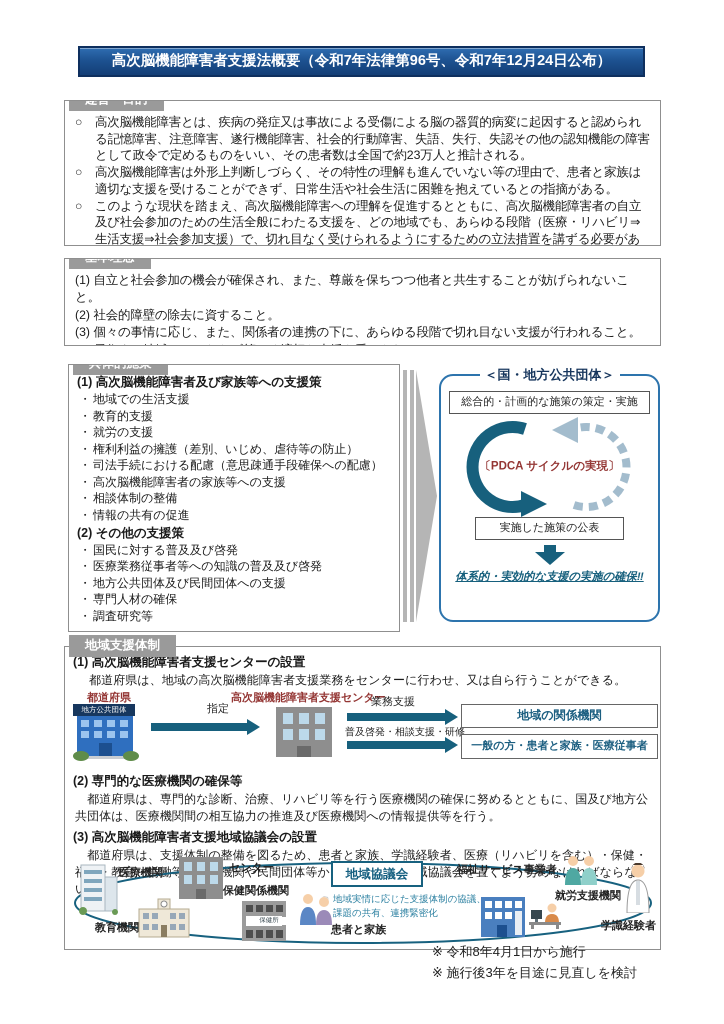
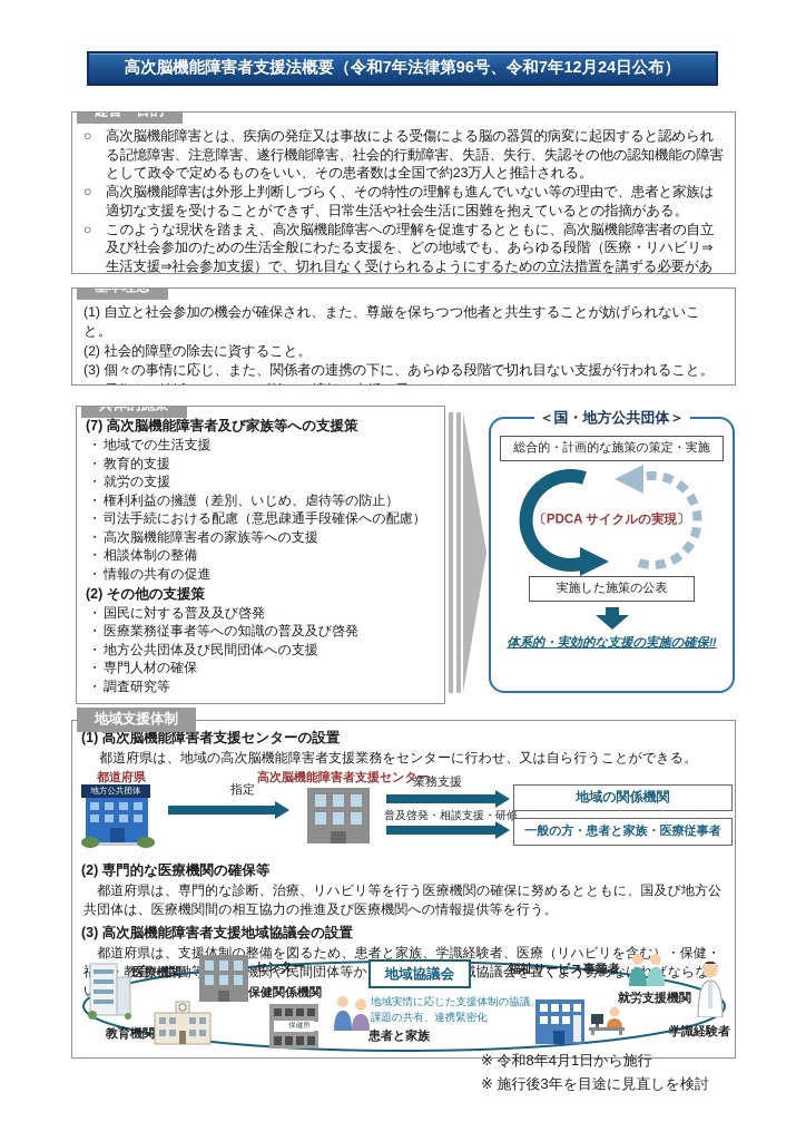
  高次脳機能障害者支援法概要（令和7年法律第96号、令和7年12月24日公布）
  ○
  高次脳機能障害とは、疾病の発症又は事故による受傷による脳の器質的病変に起因すると認められる記憶障害、注意障害、遂行機能障害、社会的行動障害、失語、失行、失認その他の認知機能の障害として政令で定めるものをいい、その患者数は全国で約23万人と推計される。
  ○
  高次脳機能障害は外形上判断しづらく、その特性の理解も進んでいない等の理由で、患者と家族は適切な支援を受けることができず、日常生活や社会生活に困難を抱えているとの指摘がある。
  ○
  このような現状を踏まえ、高次脳機能障害への理解を促進するとともに、高次脳機能障害者の自立及び社会参加のための生活全般にわたる支援を、どの地域でも、あらゆる段階（医療・リハビリ⇒生活支援⇒社会参加支援）で、切れ目なく受けられるようにするための立法措置を講ずる必要があ
  (1) 自立と社会参加の機会が確保され、また、尊厳を保ちつつ他者と共生することが妨げられないこと。
  (2) 社会的障壁の除去に資すること。
  (3) 個々の事情に応じ、また、関係者の連携の下に、あらゆる段階で切れ目ない支援が行われること。
- (1) 高次脳機能障害者及び家族等への支援策
+ (7) 高次脳機能障害者及び家族等への支援策
  ・
  地域での生活支援
  ・
  教育的支援
  ・
  就労の支援
  ・
  権利利益の擁護（差別、いじめ、虐待等の防止）
  ・
  司法手続における配慮（意思疎通手段確保への配慮）
  ・
  高次脳機能障害者の家族等への支援
  ・
  相談体制の整備
  ・
  情報の共有の促進
  (2) その他の支援策
  ・
  国民に対する普及及び啓発
  ・
  医療業務従事者等への知識の普及及び啓発
  ・
  地方公共団体及び民間団体への支援
  ・
  専門人材の確保
  ・
  調査研究等
  ＜国・地方公共団体＞
  総合的・計画的な施策の策定・実施
  〔PDCA サイクルの実現〕
  実施した施策の公表
  体系的・実効的な支援の実施の確保‼
  地域支援体制
  (1) 高次脳機能障害者支援センターの設置
  都道府県は、地域の高次脳機能障害者支援業務をセンターに行わせ、又は自ら行うことができる。
  都道府県
  地方公共団体
  指定
  高次脳機能障害者支援センター
  業務支援
  普及啓発・相談支援・研修
  地域の関係機関
  一般の方・患者と家族・医療従事者
  (2) 専門的な医療機関の確保等
  都道府県は、専門的な診断、治療、リハビリ等を行う医療機関の確保に努めるとともに、国及び地方公共団体は、医療機関間の相互協力の推進及び医療機関への情報提供等を行う。
  (3) 高次脳機能障害者支援地域協議会の設置
  都道府県は、支援体制の整備を図るため、患者と家族、学識経験者、医療（リハビリを含む）・保健・教育・労働機関や民間団体等か協議会を置くよう努なれならな
  医療機関
  センター
  保健関係機関
  教育機関
  患者と家族
  地域協議会
  地域実情に応じた支援体制の協議
  課題の共有、連携緊密化
  福祉サービス事業者
  就労支援機関
  学識経験者
  ※ 令和8年4月1日から施行
  ※ 施行後3年を目途に見直しを検討
